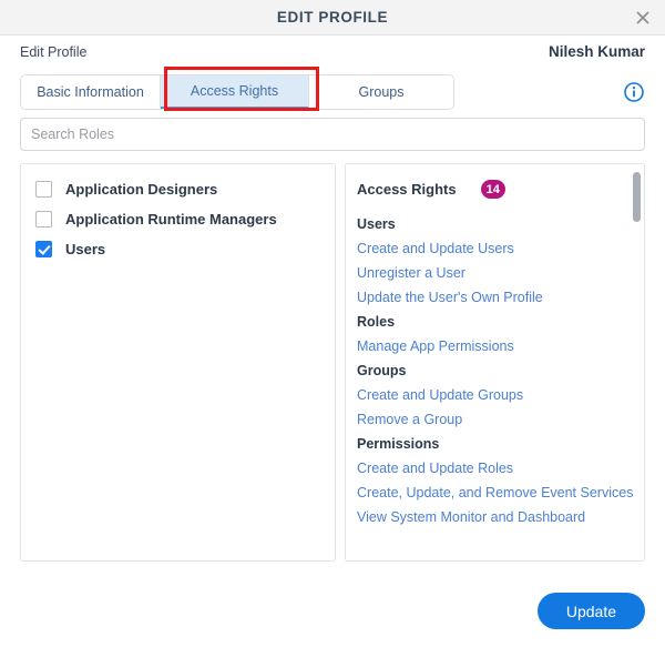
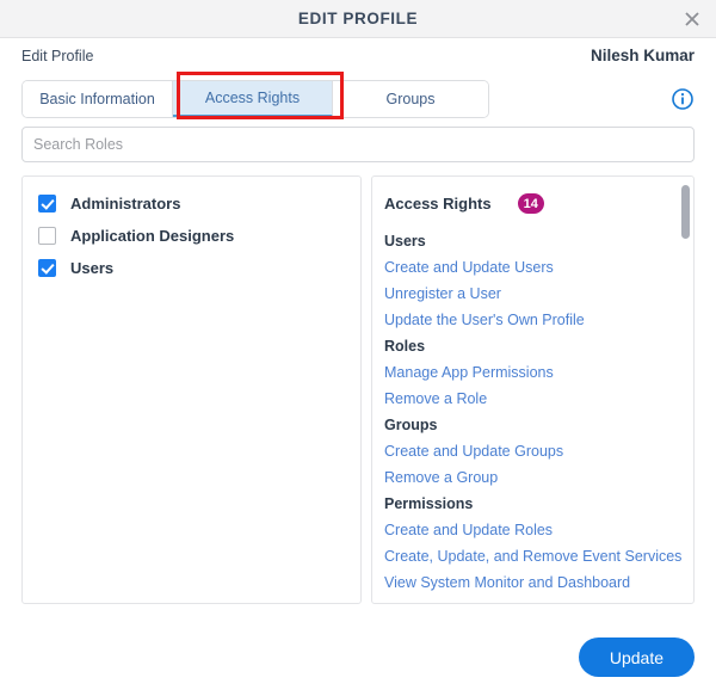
  EDIT PROFILE
  Edit Profile
  Nilesh Kumar
  Basic Information
  Access Rights
  Groups
  Search Roles
+ Administrators
  Application Designers
- Application Runtime Managers
  Users
  Access Rights
  14
  Users
  Create and Update Users
  Unregister a User
  Update the User's Own Profile
  Roles
  Manage App Permissions
+ Remove a Role
  Groups
  Create and Update Groups
  Remove a Group
  Permissions
  Create and Update Roles
  Create, Update, and Remove Event Services
  View System Monitor and Dashboard
  Update
